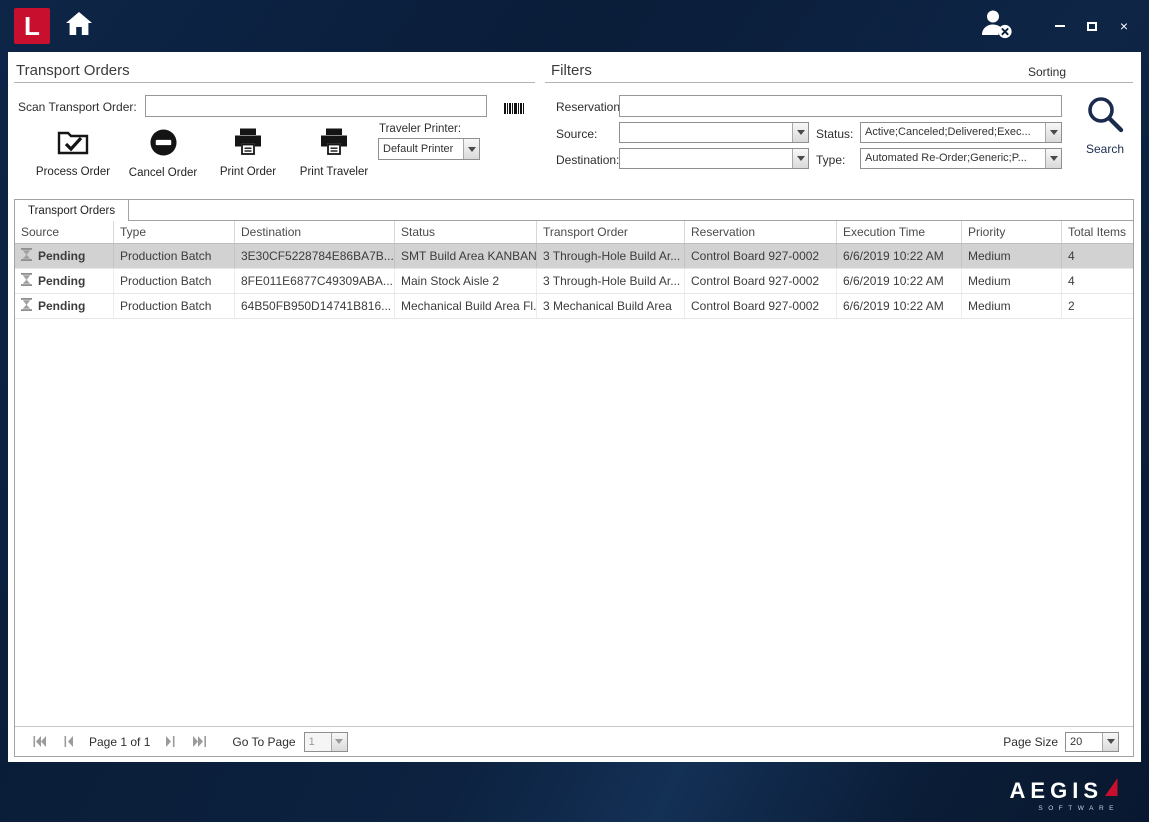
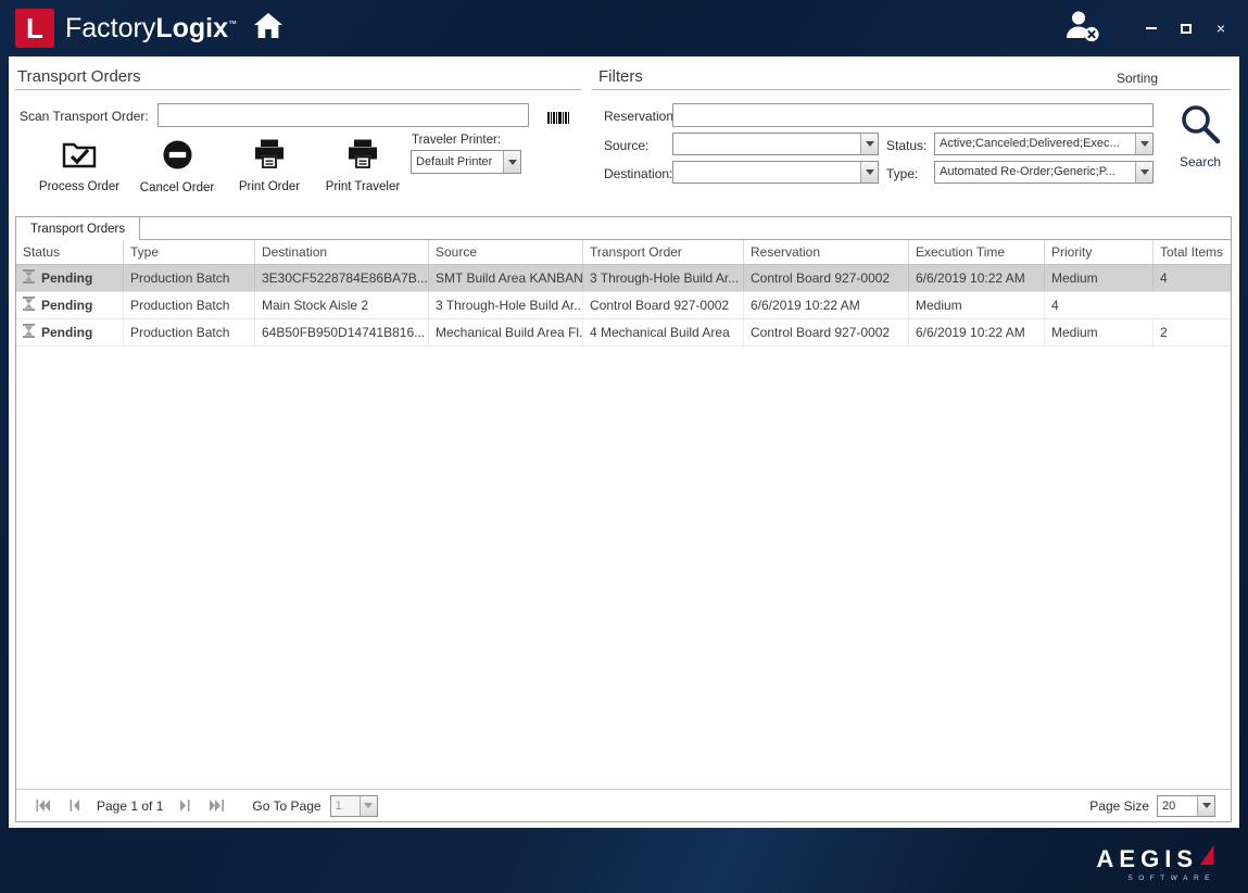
  L
+ FactoryLogix™
  ×
  Transport Orders
  Scan Transport Order:
  Process Order
  Cancel Order
  Print Order
  Print Traveler
  Traveler Printer:
  Default Printer
  Filters
  Sorting
  Reservation
  Source:
  Status:
  Active;Canceled;Delivered;Exec...
  Destination:
  Type:
  Automated Re-Order;Generic;P...
  Search
  Transport Orders
- Source
+ Status
  Type
  Destination
- Status
+ Source
  Transport Order
  Reservation
  Execution Time
  Priority
  Total Items
  Pending
  Production Batch
  3E30CF5228784E86BA7B...
  SMT Build Area KANBAN
  3 Through-Hole Build Ar...
  Control Board 927-0002
  6/6/2019 10:22 AM
  Medium
  4
  Pending
  Production Batch
- 8FE011E6877C49309ABA...
  Main Stock Aisle 2
  3 Through-Hole Build Ar...
  Control Board 927-0002
  6/6/2019 10:22 AM
  Medium
  4
  Pending
  Production Batch
  64B50FB950D14741B816...
  Mechanical Build Area Fl.
- 3 Mechanical Build Area
+ 4 Mechanical Build Area
  Control Board 927-0002
  6/6/2019 10:22 AM
  Medium
  2
  Page 1 of 1
  Go To Page
  1
  Page Size
  20
  AEGIS
